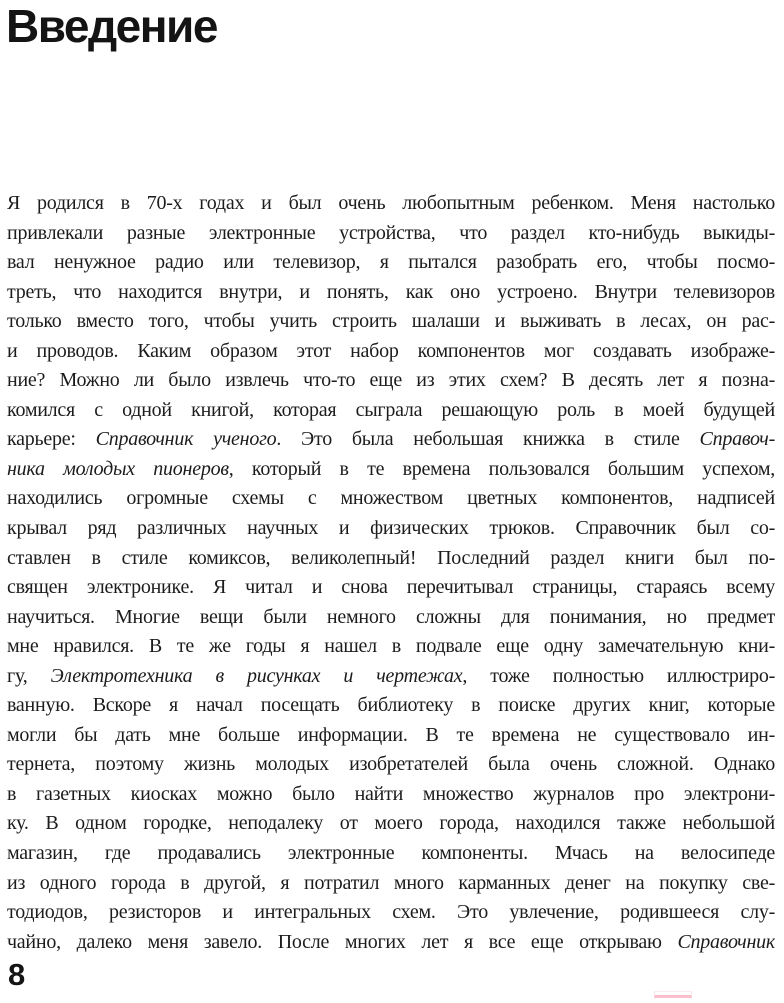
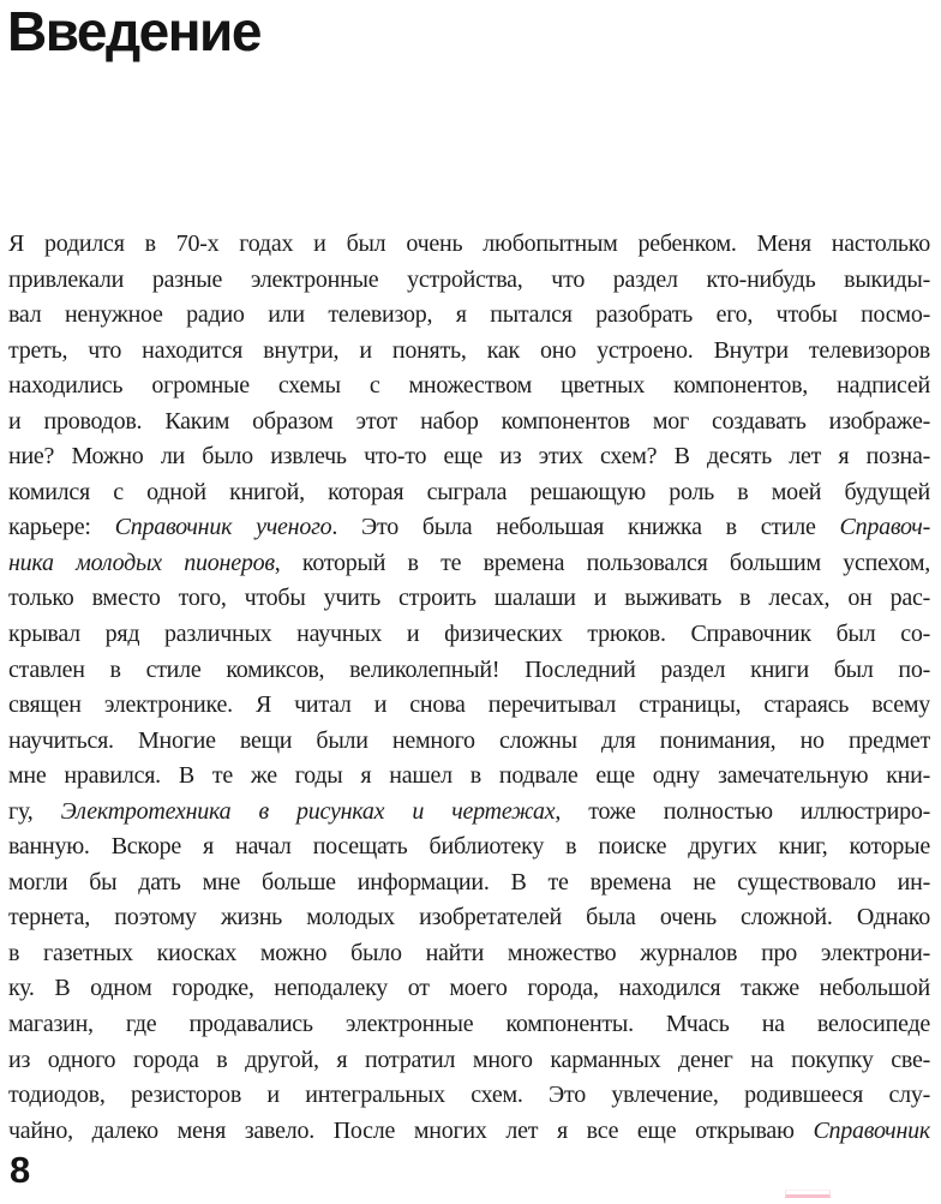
  Введение
  Я родился в 70-х годах и был очень любопытным ребенком. Меня настолько
  привлекали разные электронные устройства, что раздел кто-нибудь выкиды-
  вал ненужное радио или телевизор, я пытался разобрать его, чтобы посмо-
  треть, что находится внутри, и понять, как оно устроено. Внутри телевизоров
- только вместо того, чтобы учить строить шалаши и выживать в лесах, он рас-
+ находились огромные схемы с множеством цветных компонентов, надписей
  и проводов. Каким образом этот набор компонентов мог создавать изображе-
  ние? Можно ли было извлечь что-то еще из этих схем? В десять лет я позна-
  комился с одной книгой, которая сыграла решающую роль в моей будущей
  карьере: Справочник ученого. Это была небольшая книжка в стиле Справоч-
  ника молодых пионеров, который в те времена пользовался большим успехом,
- находились огромные схемы с множеством цветных компонентов, надписей
+ только вместо того, чтобы учить строить шалаши и выживать в лесах, он рас-
  крывал ряд различных научных и физических трюков. Справочник был со-
  ставлен в стиле комиксов, великолепный! Последний раздел книги был по-
  священ электронике. Я читал и снова перечитывал страницы, стараясь всему
  научиться. Многие вещи были немного сложны для понимания, но предмет
  мне нравился. В те же годы я нашел в подвале еще одну замечательную кни-
  гу, Электротехника в рисунках и чертежах, тоже полностью иллюстриро-
  ванную. Вскоре я начал посещать библиотеку в поиске других книг, которые
  могли бы дать мне больше информации. В те времена не существовало ин-
  тернета, поэтому жизнь молодых изобретателей была очень сложной. Однако
  в газетных киосках можно было найти множество журналов про электрони-
  ку. В одном городке, неподалеку от моего города, находился также небольшой
  магазин, где продавались электронные компоненты. Мчась на велосипеде
  из одного города в другой, я потратил много карманных денег на покупку све-
  тодиодов, резисторов и интегральных схем. Это увлечение, родившееся слу-
  чайно, далеко меня завело. После многих лет я все еще открываю Справочник
  8
